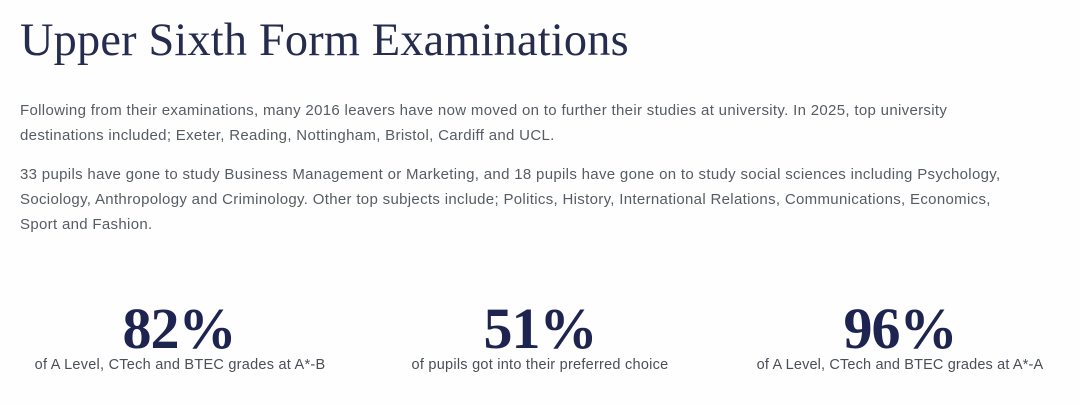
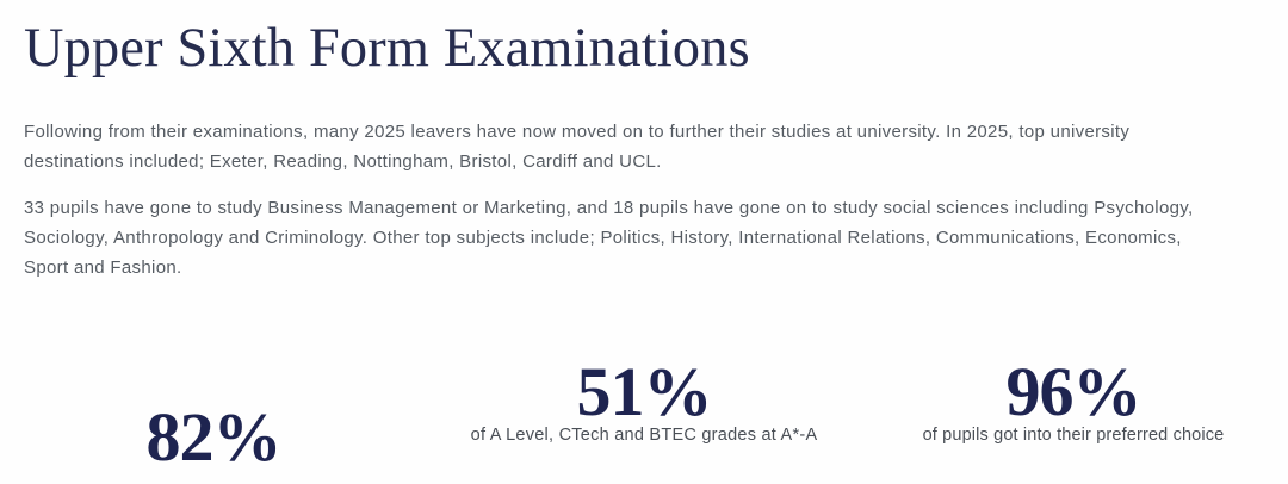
  Upper Sixth Form Examinations
- Following from their examinations, many 2016 leavers have now moved on to further their studies at university. In 2025, top university destinations included; Exeter, Reading, Nottingham, Bristol, Cardiff and UCL.
+ Following from their examinations, many 2025 leavers have now moved on to further their studies at university. In 2025, top university destinations included; Exeter, Reading, Nottingham, Bristol, Cardiff and UCL.
  33 pupils have gone to study Business Management or Marketing, and 18 pupils have gone on to study social sciences including Psychology, Sociology, Anthropology and Criminology. Other top subjects include; Politics, History, International Relations, Communications, Economics, Sport and Fashion.
  82%
- of A Level, CTech and BTEC grades at A*-B
  51%
- of pupils got into their preferred choice
+ of A Level, CTech and BTEC grades at A*-A
  96%
- of A Level, CTech and BTEC grades at A*-A
+ of pupils got into their preferred choice
